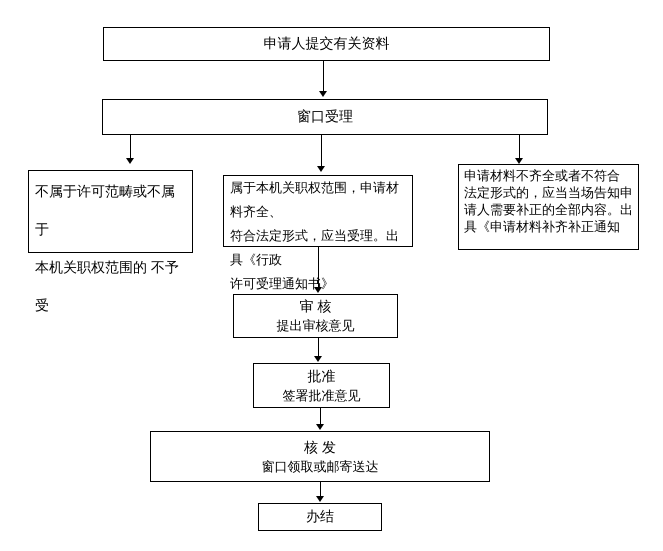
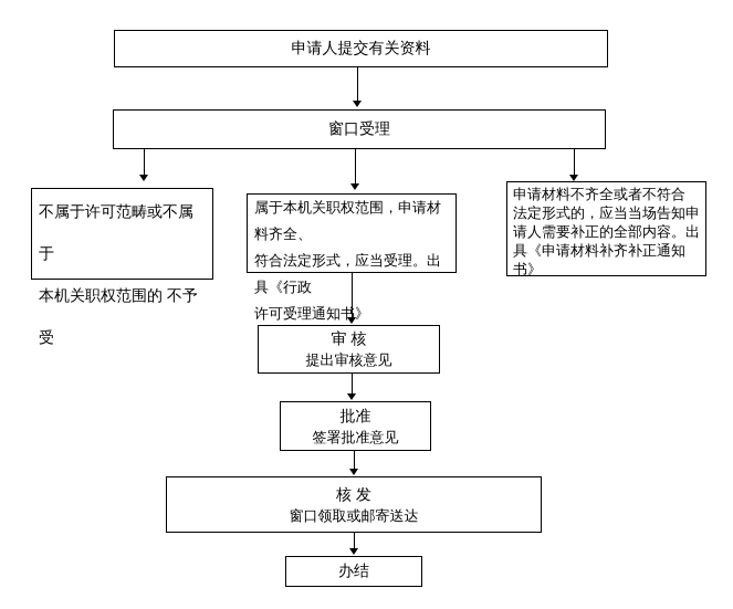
  申请人提交有关资料
  窗口受理
  不属于许可范畴或不属于
  本机关职权范围的 不予受
  属于本机关职权范围，申请材料齐全、
  符合法定形式，应当受理。出具《行政
  许可受理通知书》
  申请材料不齐全或者不符合
  法定形式的，应当当场告知申
  请人需要补正的全部内容。出
  具《申请材料补齐补正通知
+ 书》
  审 核
  提出审核意见
  批准
  签署批准意见
  核 发
  窗口领取或邮寄送达
  办结
